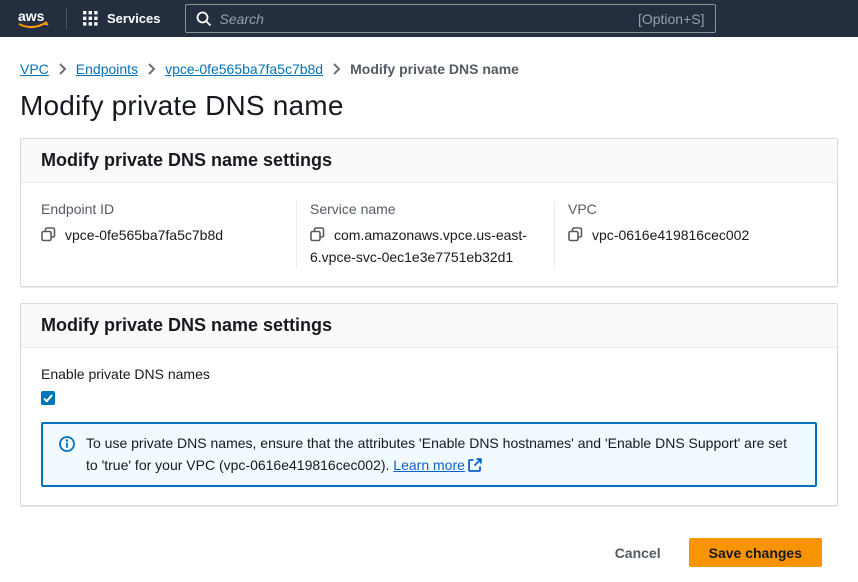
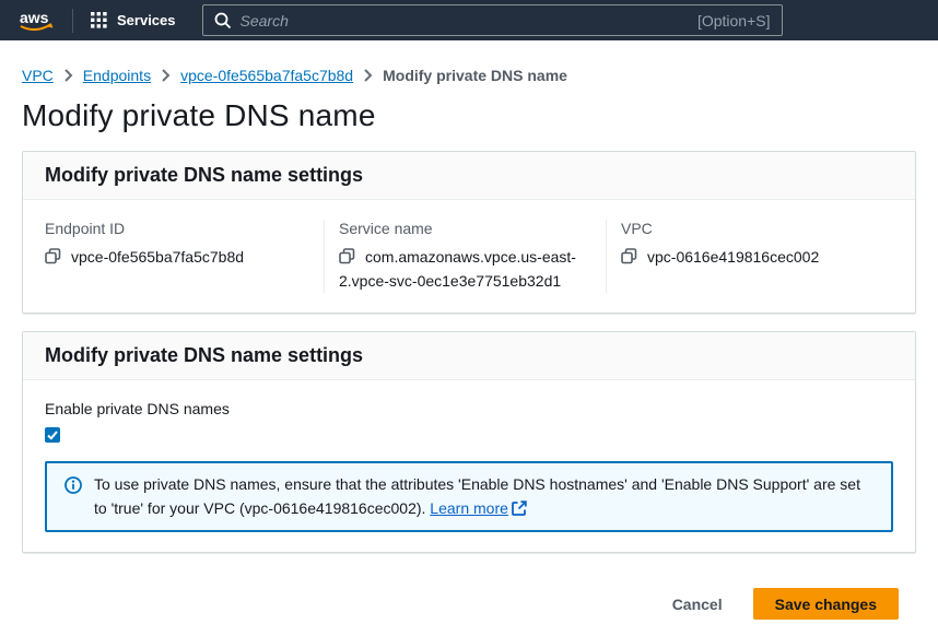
  aws
  Services
  Search
  [Option+S]
  VPC
  Endpoints
  vpce-0fe565ba7fa5c7b8d
  Modify private DNS name
  Modify private DNS name
  Modify private DNS name settings
  Endpoint ID
  vpce-0fe565ba7fa5c7b8d
  Service name
- com.amazonaws.vpce.us-east-6.vpce-svc-0ec1e3e7751eb32d1
+ com.amazonaws.vpce.us-east-2.vpce-svc-0ec1e3e7751eb32d1
  VPC
  vpc-0616e419816cec002
  Modify private DNS name settings
  Enable private DNS names
  To use private DNS names, ensure that the attributes 'Enable DNS hostnames' and 'Enable DNS Support' are set to 'true' for your VPC (vpc-0616e419816cec002). Learn more
  Cancel
  Save changes
